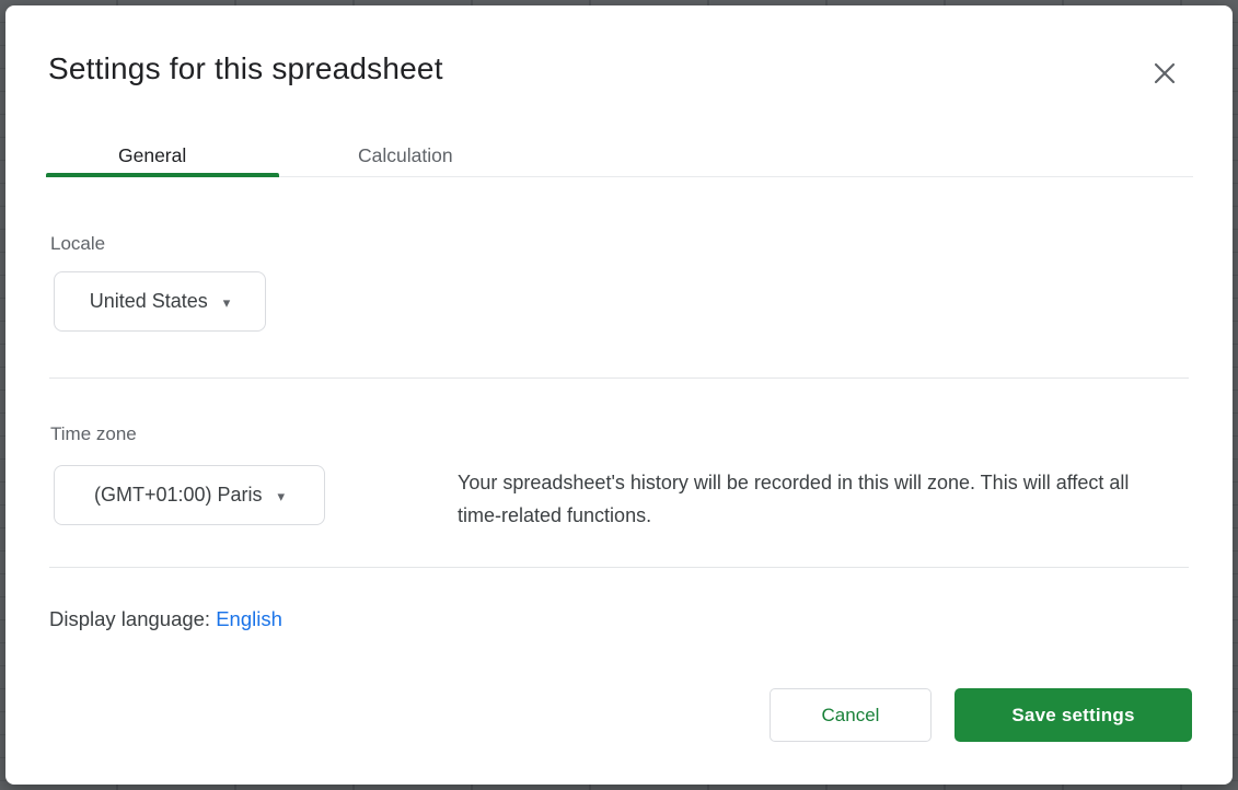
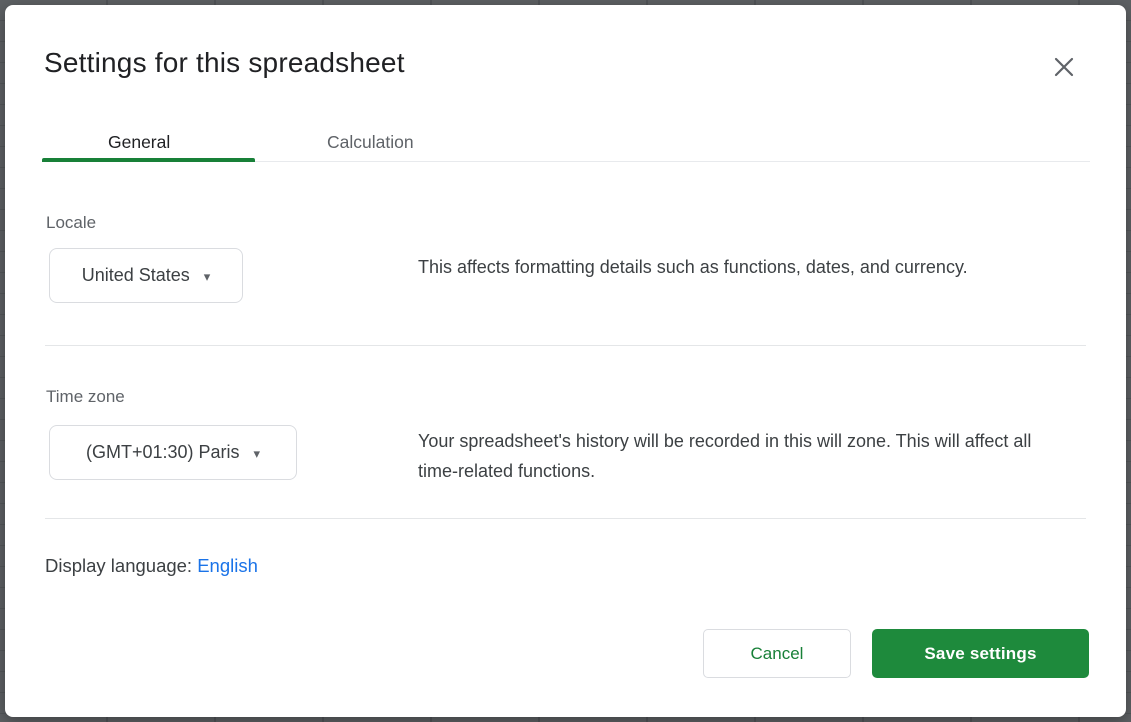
  Settings for this spreadsheet
  General
  Calculation
  Locale
  United States
  ▾
+ This affects formatting details such as functions, dates, and currency.
  Time zone
- (GMT+01:00) Paris
+ (GMT+01:30) Paris
  ▾
  Your spreadsheet's history will be recorded in this will zone. This will affect all time-related functions.
  Display language: English
  Cancel
  Save settings
